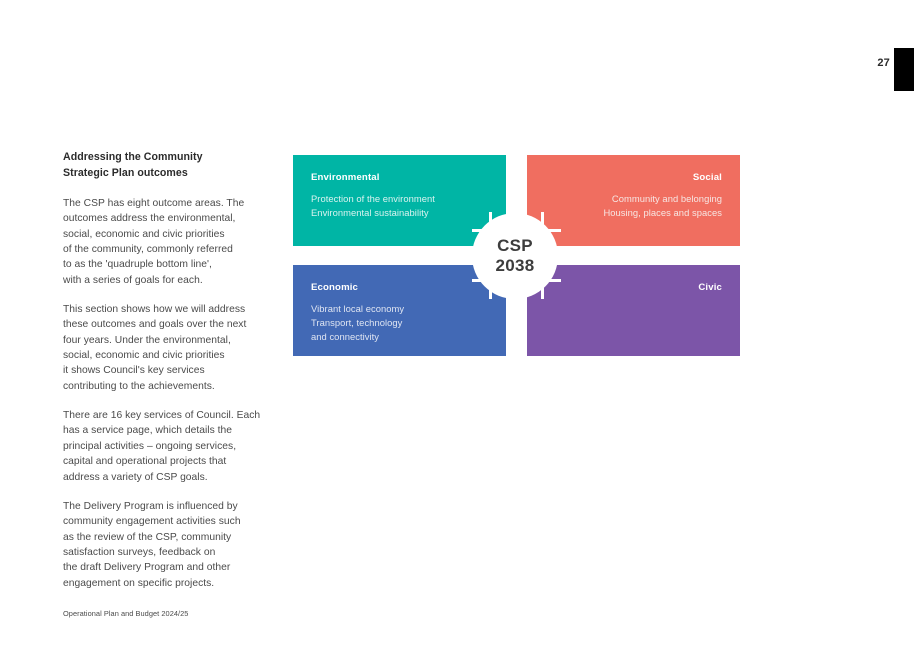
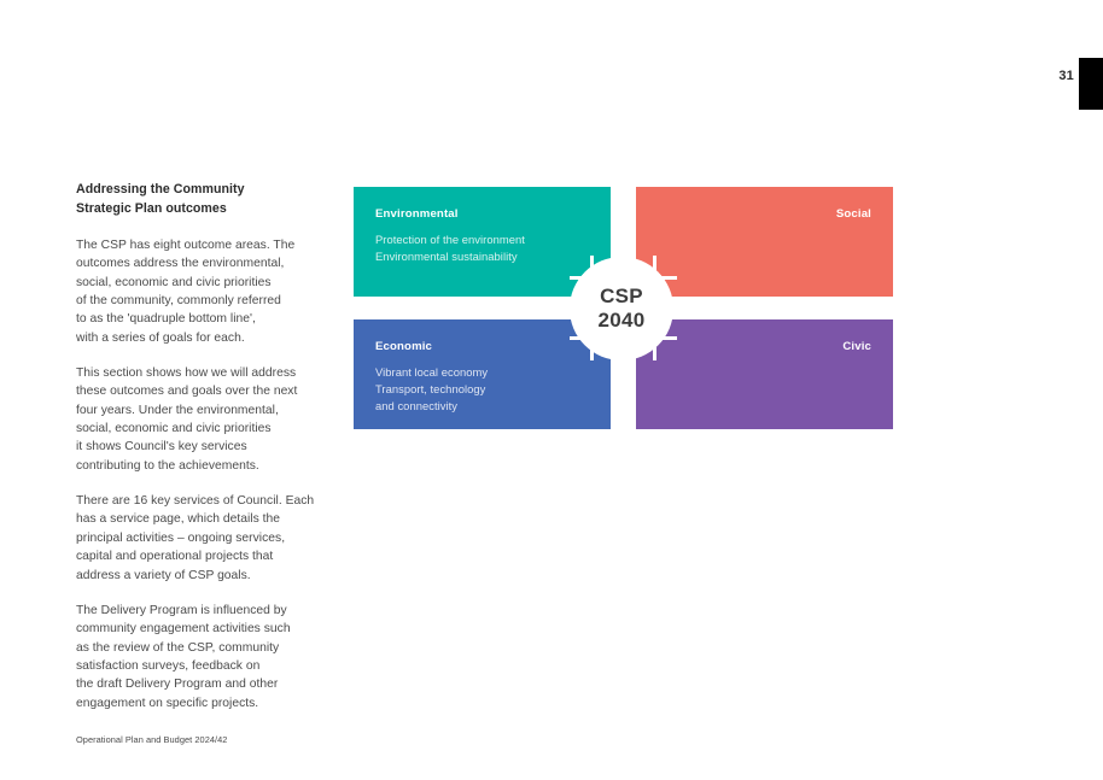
- 27
+ 31
  Addressing the Community
  Strategic Plan outcomes
  The CSP has eight outcome areas. The
  outcomes address the environmental,
  social, economic and civic priorities
  of the community, commonly referred
  to as the 'quadruple bottom line',
  with a series of goals for each.
  This section shows how we will address
  these outcomes and goals over the next
  four years. Under the environmental,
  social, economic and civic priorities
  it shows Council's key services
  contributing to the achievements.
  There are 16 key services of Council. Each
  has a service page, which details the
  principal activities – ongoing services,
  capital and operational projects that
  address a variety of CSP goals.
  The Delivery Program is influenced by
  community engagement activities such
  as the review of the CSP, community
  satisfaction surveys, feedback on
  the draft Delivery Program and other
  engagement on specific projects.
- Operational Plan and Budget 2024/25
+ Operational Plan and Budget 2024/42
  Environmental
  Protection of the environment
  Environmental sustainability
  Social
- Community and belonging
- Housing, places and spaces
  Economic
  Vibrant local economy
  Transport, technology
  and connectivity
  Civic
  CSP
- 2038
+ 2040
